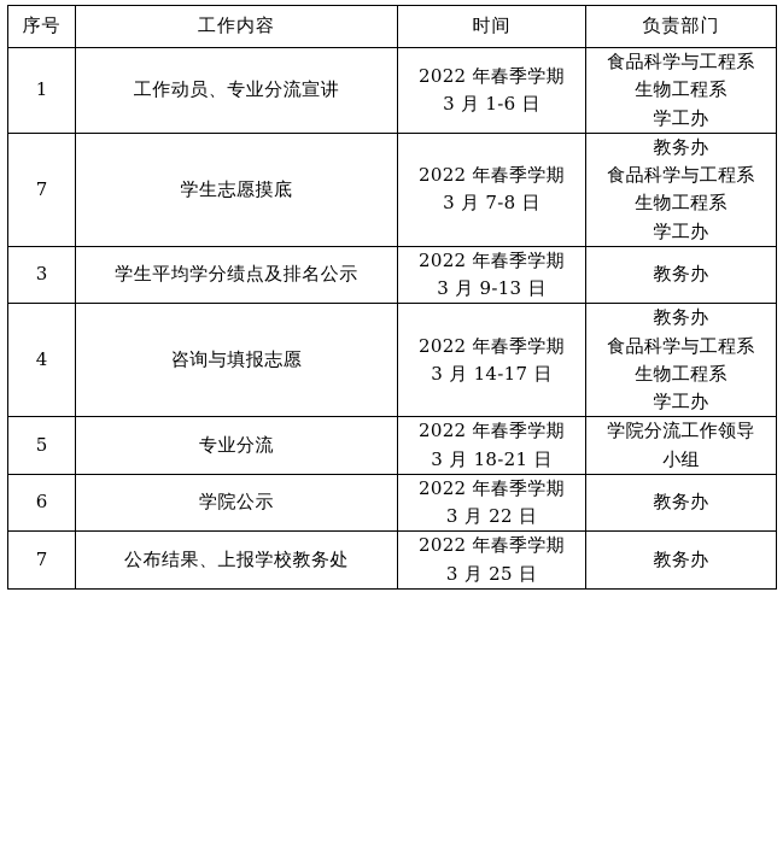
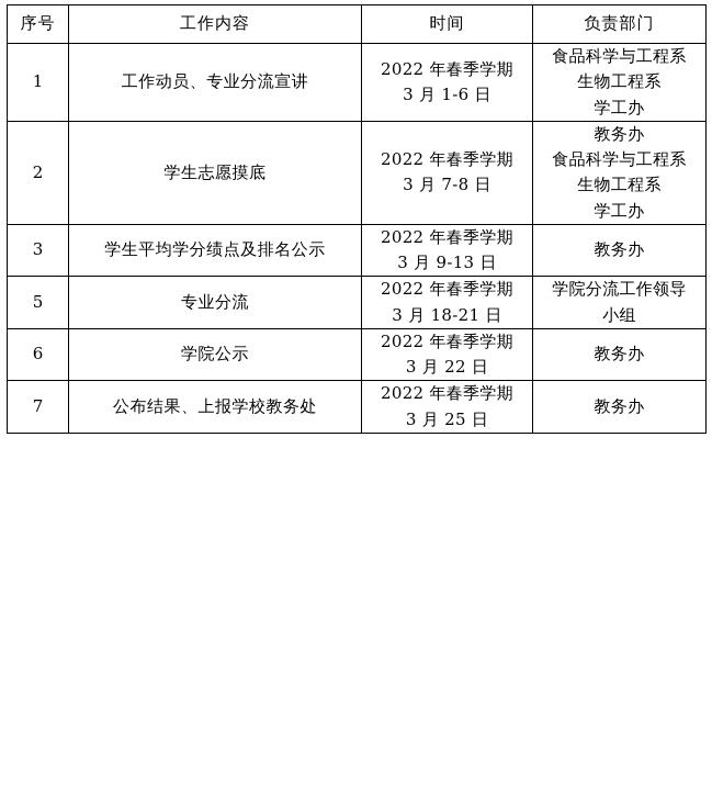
  序号	工作内容	时间	负责部门
  1	工作动员、专业分流宣讲	2022 年春季学期 3 月 1-6 日	食品科学与工程系 生物工程系 学工办
- 7	学生志愿摸底	2022 年春季学期 3 月 7-8 日	教务办 食品科学与工程系 生物工程系 学工办
+ 2	学生志愿摸底	2022 年春季学期 3 月 7-8 日	教务办 食品科学与工程系 生物工程系 学工办
  3	学生平均学分绩点及排名公示	2022 年春季学期 3 月 9-13 日	教务办
- 4	咨询与填报志愿	2022 年春季学期 3 月 14-17 日	教务办 食品科学与工程系 生物工程系 学工办
  5	专业分流	2022 年春季学期 3 月 18-21 日	学院分流工作领导 小组
  6	学院公示	2022 年春季学期 3 月 22 日	教务办
  7	公布结果、上报学校教务处	2022 年春季学期 3 月 25 日	教务办
